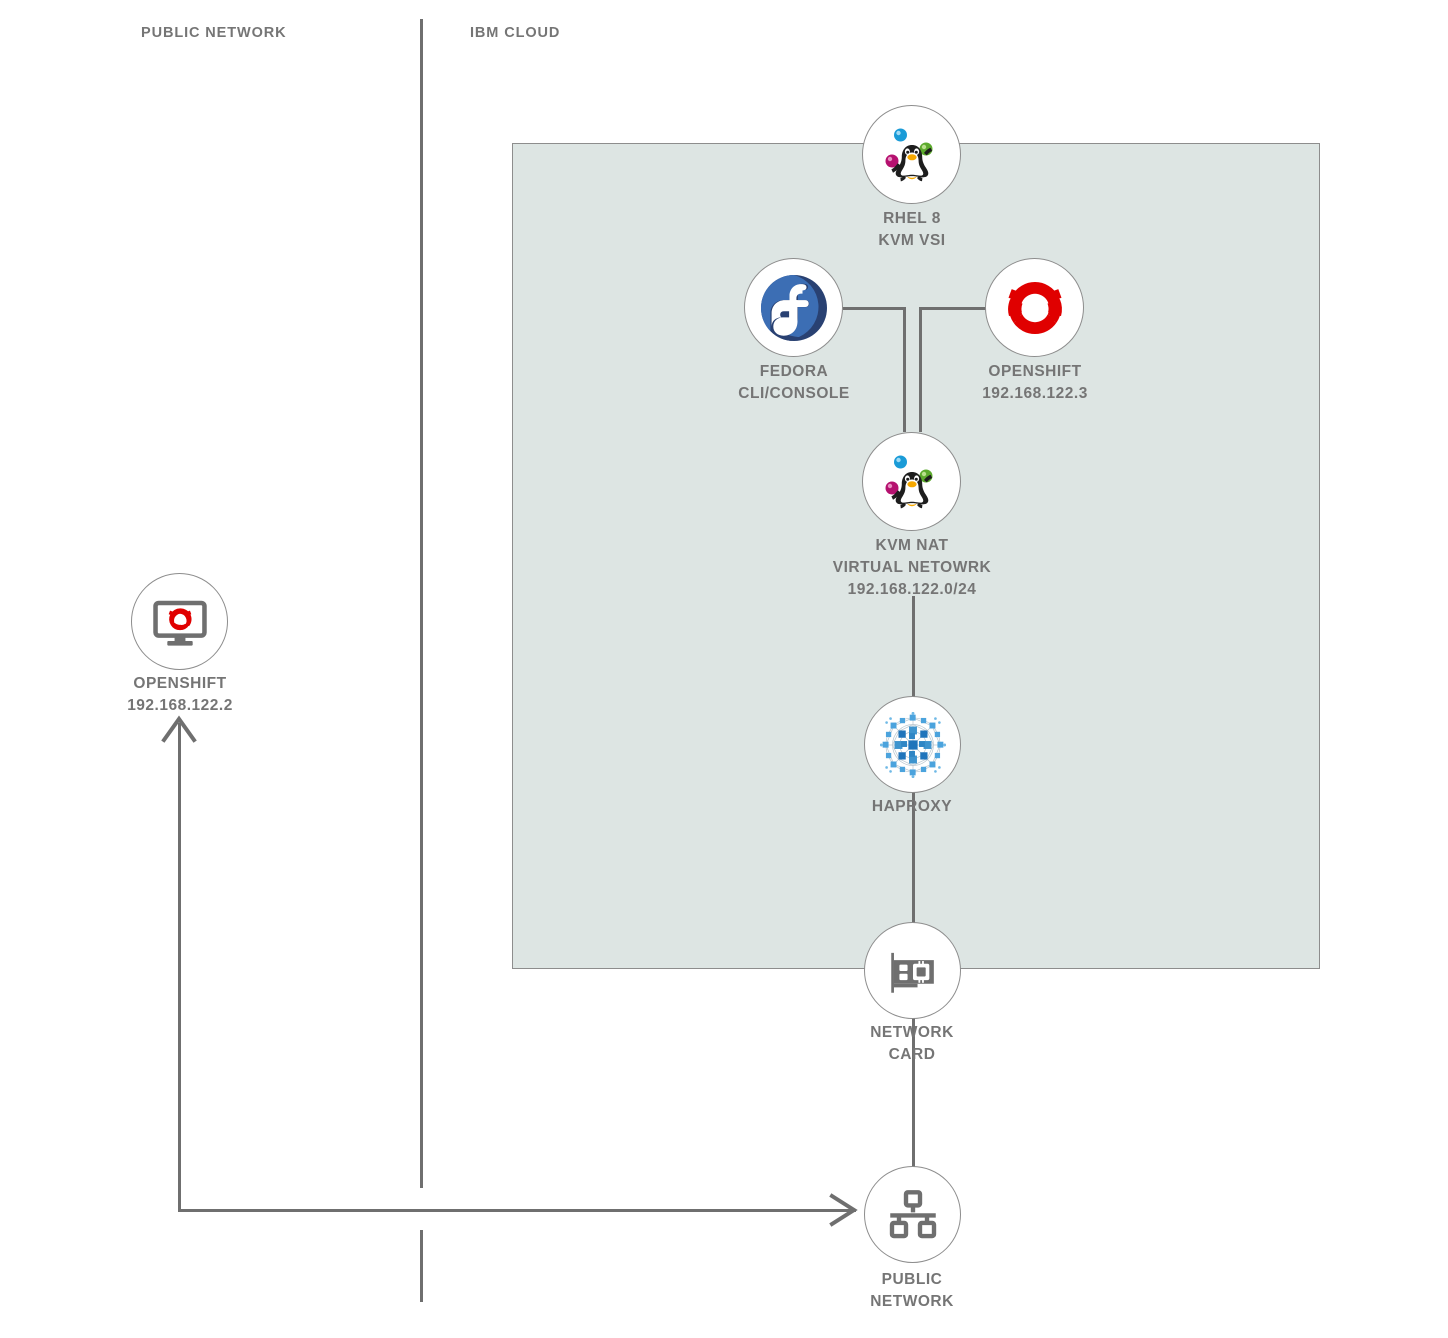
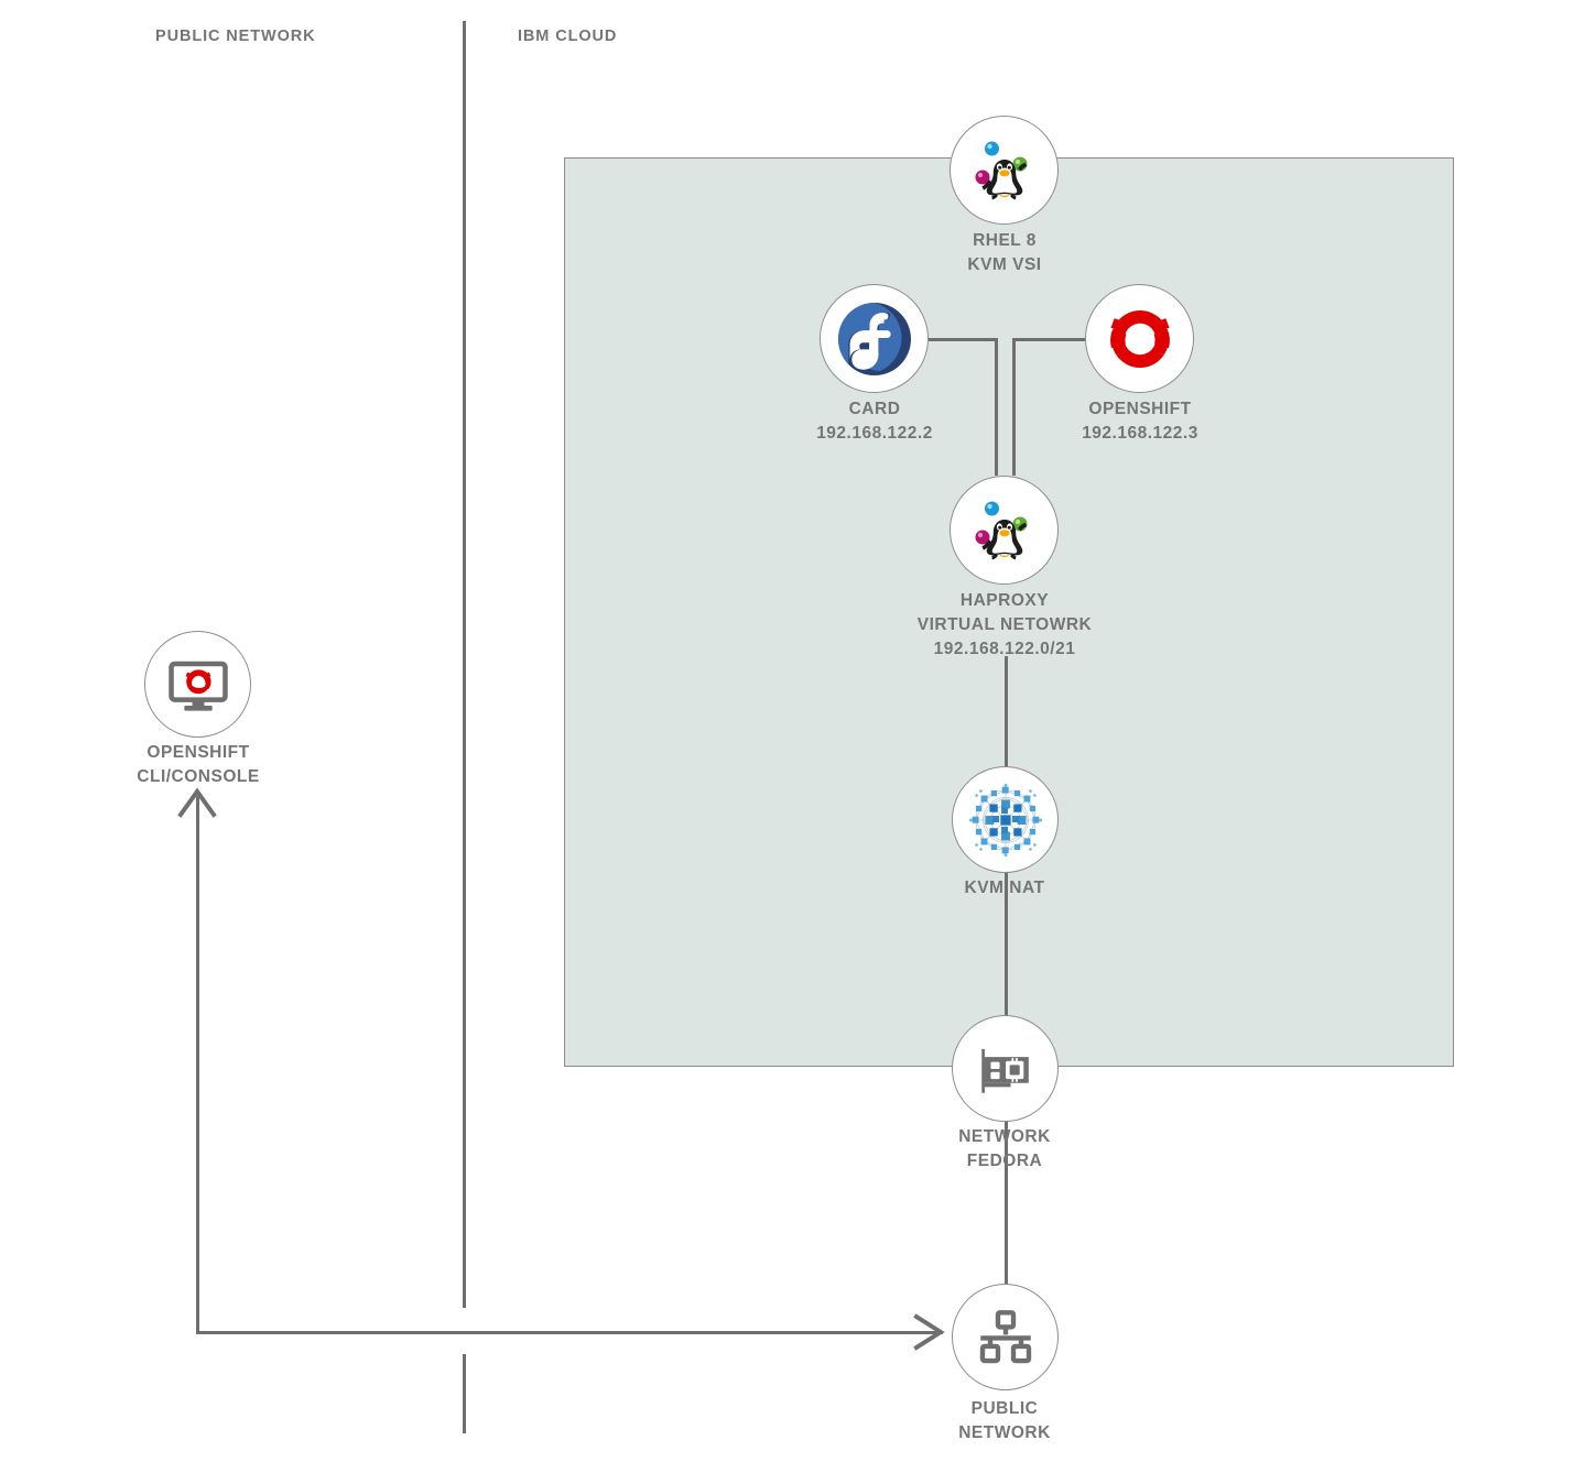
  PUBLIC NETWORK
  IBM CLOUD
  RHEL 8
  KVM VSI
- FEDORA
+ CARD
- CLI/CONSOLE
+ 192.168.122.2
  OPENSHIFT
  192.168.122.3
- KVM NAT
+ HAPROXY
  VIRTUAL NETOWRK
- 192.168.122.0/24
+ 192.168.122.0/21
- HAPROXY
+ KVM NAT
  NETWORK
- CARD
+ FEDORA
  PUBLIC
  NETWORK
  OPENSHIFT
- 192.168.122.2
+ CLI/CONSOLE
